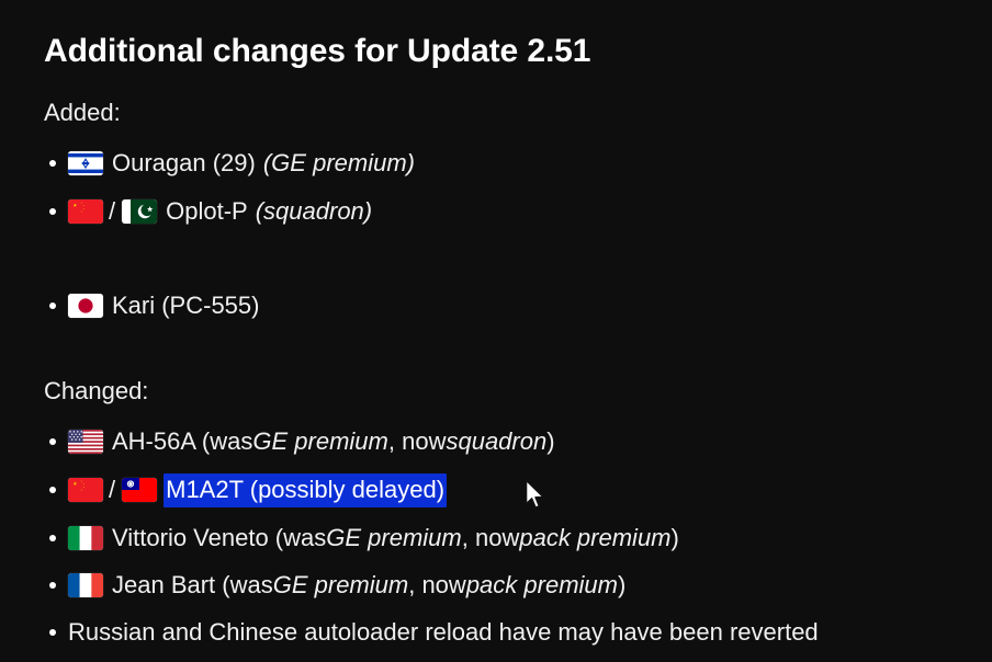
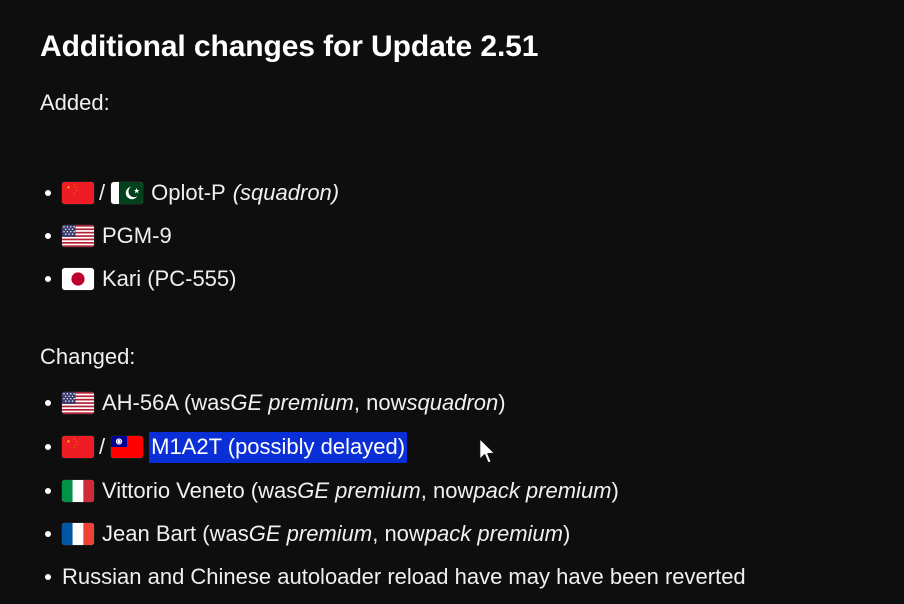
  Additional changes for Update 2.51
  Added:
- Ouragan (29)
- (GE premium)
  /
  Oplot-P
  (squadron)
+ PGM-9
  Kari (PC-555)
  Changed:
  AH-56A (was
  GE premium
  , now
  squadron
  )
  /
  M1A2T (possibly delayed)
  Vittorio Veneto (was
  GE premium
  , now
  pack premium
  )
  Jean Bart (was
  GE premium
  , now
  pack premium
  )
  Russian and Chinese autoloader reload have may have been reverted
